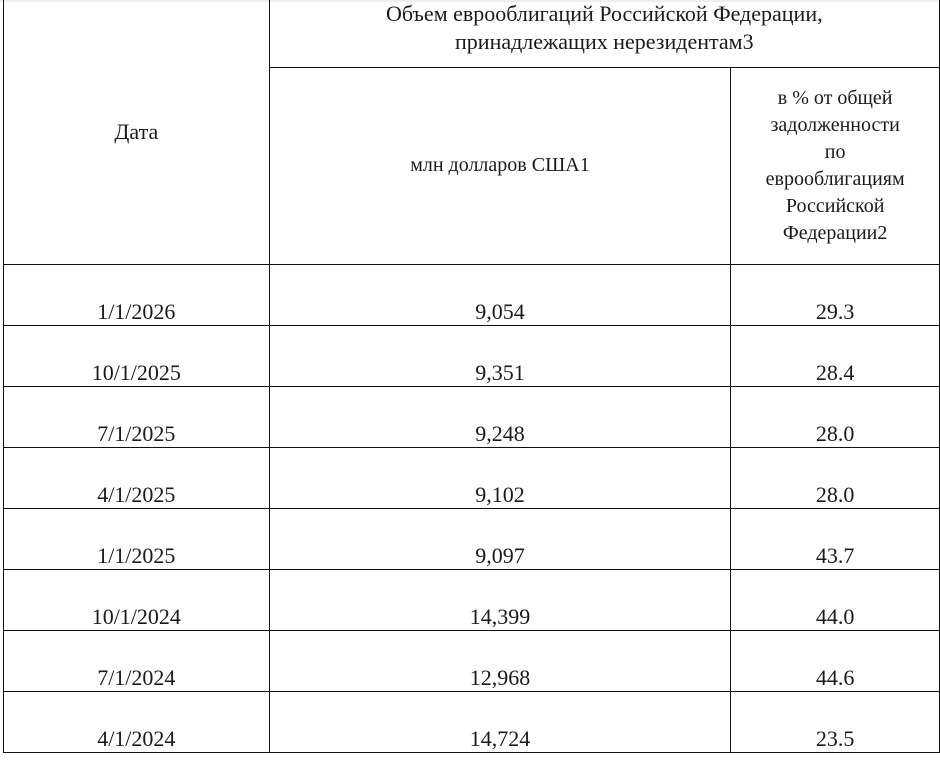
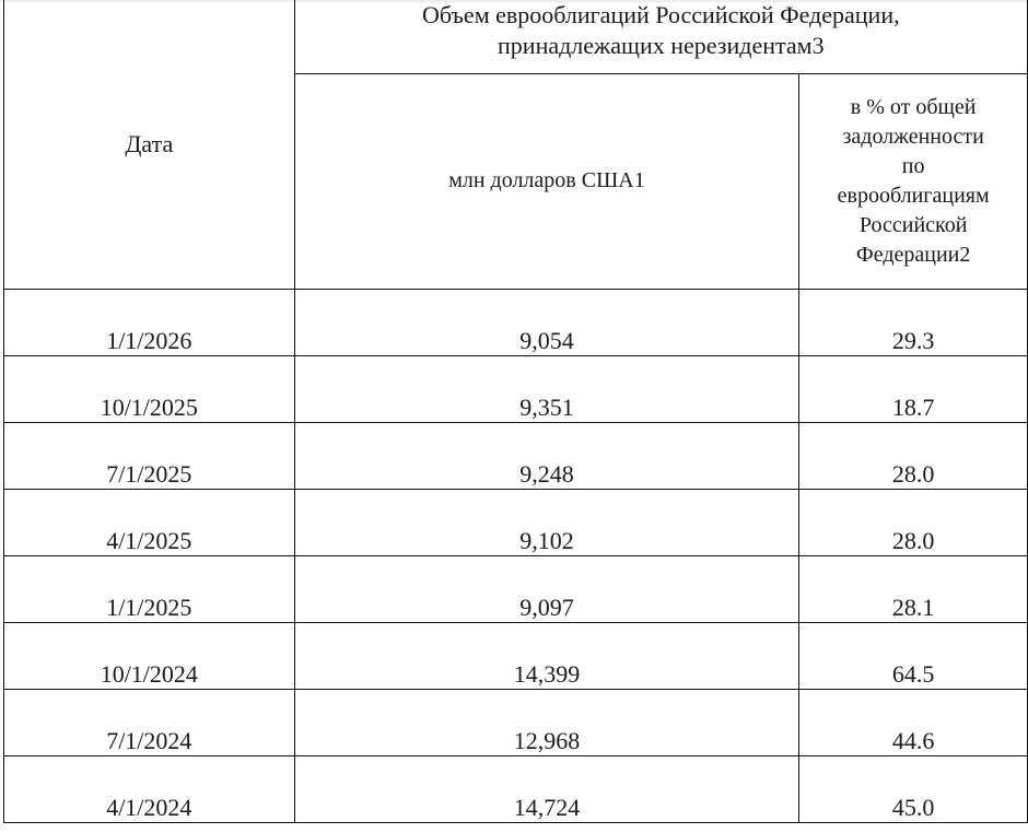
  Дата	Объем еврооблигаций Российской Федерации, принадлежащих нерезидентам3
  млн долларов США1	в % от общей задолженности по еврооблигациям Российской Федерации2
  1/1/2026	9,054	29.3
- 10/1/2025	9,351	28.4
+ 10/1/2025	9,351	18.7
  7/1/2025	9,248	28.0
  4/1/2025	9,102	28.0
- 1/1/2025	9,097	43.7
+ 1/1/2025	9,097	28.1
- 10/1/2024	14,399	44.0
+ 10/1/2024	14,399	64.5
  7/1/2024	12,968	44.6
- 4/1/2024	14,724	23.5
+ 4/1/2024	14,724	45.0
